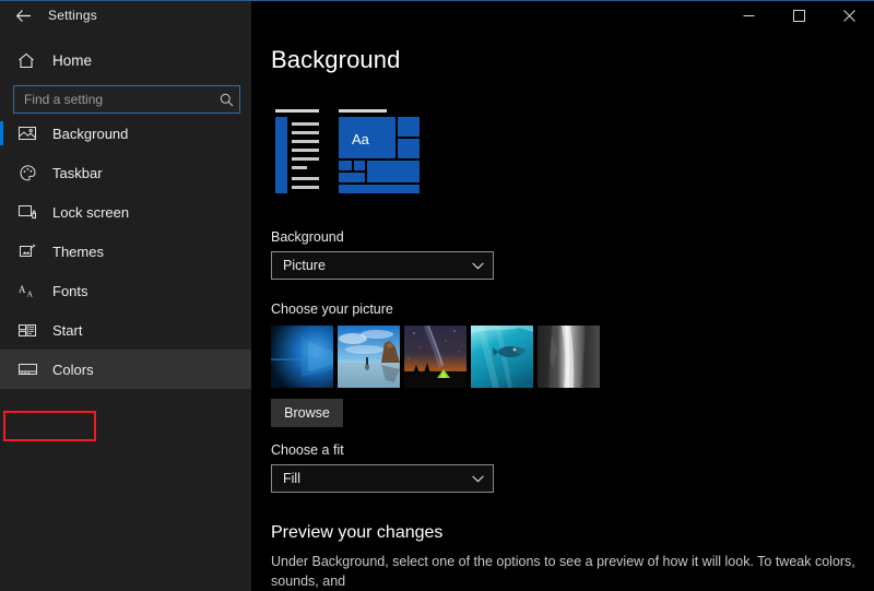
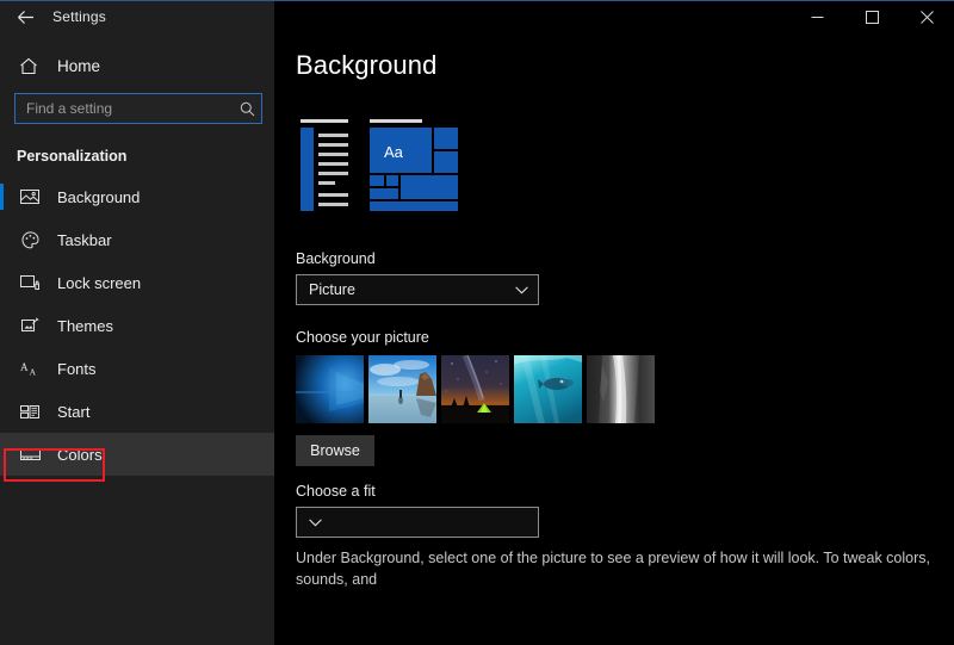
  Settings
  Home
  Find a setting
+ Personalization
  Background
  Taskbar
  Lock screen
  Themes
  A
  A
  Fonts
  Start
  Colors
  Background
  Aa
  Background
  Picture
  Choose your picture
  Browse
  Choose a fit
- Fill
- Preview your changes
- Under Background, select one of the options to see a preview of how it will look. To tweak colors, sounds, and
+ Under Background, select one of the picture to see a preview of how it will look. To tweak colors, sounds, and
